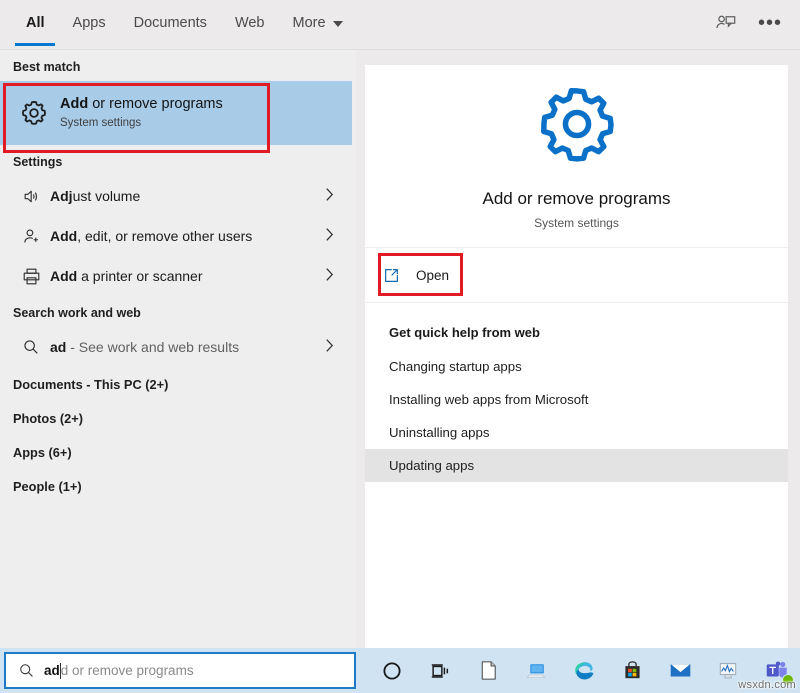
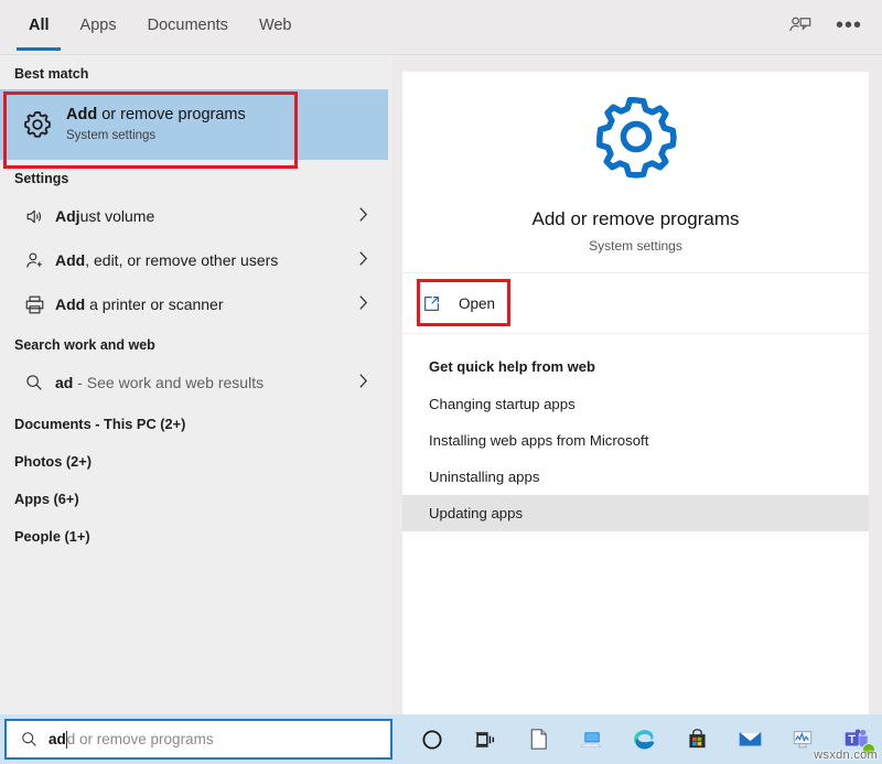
  All
  Apps
  Documents
  Web
- More
  •••
  Best match
  Add or remove programs
  System settings
  Settings
  Adjust volume
  Add, edit, or remove other users
  Add a printer or scanner
  Search work and web
  ad - See work and web results
  Documents - This PC (2+)
  Photos (2+)
  Apps (6+)
  People (1+)
  Add or remove programs
  System settings
  Open
  Get quick help from web
  Changing startup apps
  Installing web apps from Microsoft
  Uninstalling apps
  Updating apps
  ad
  d or remove programs
  wsxdn.com
